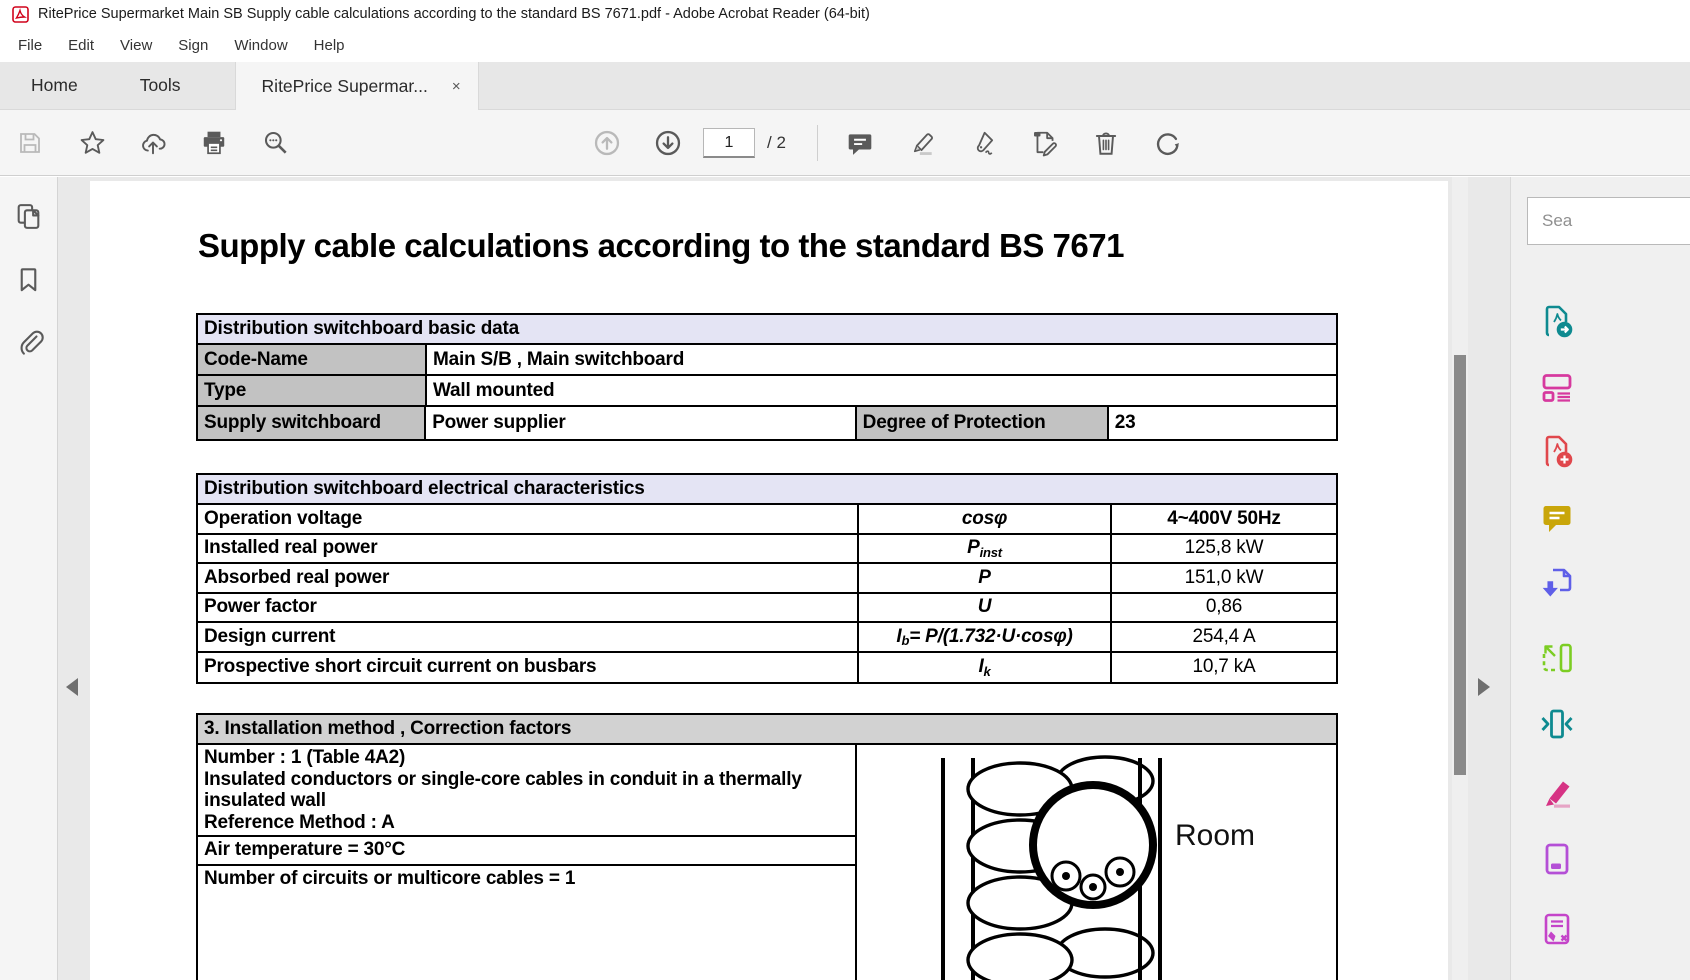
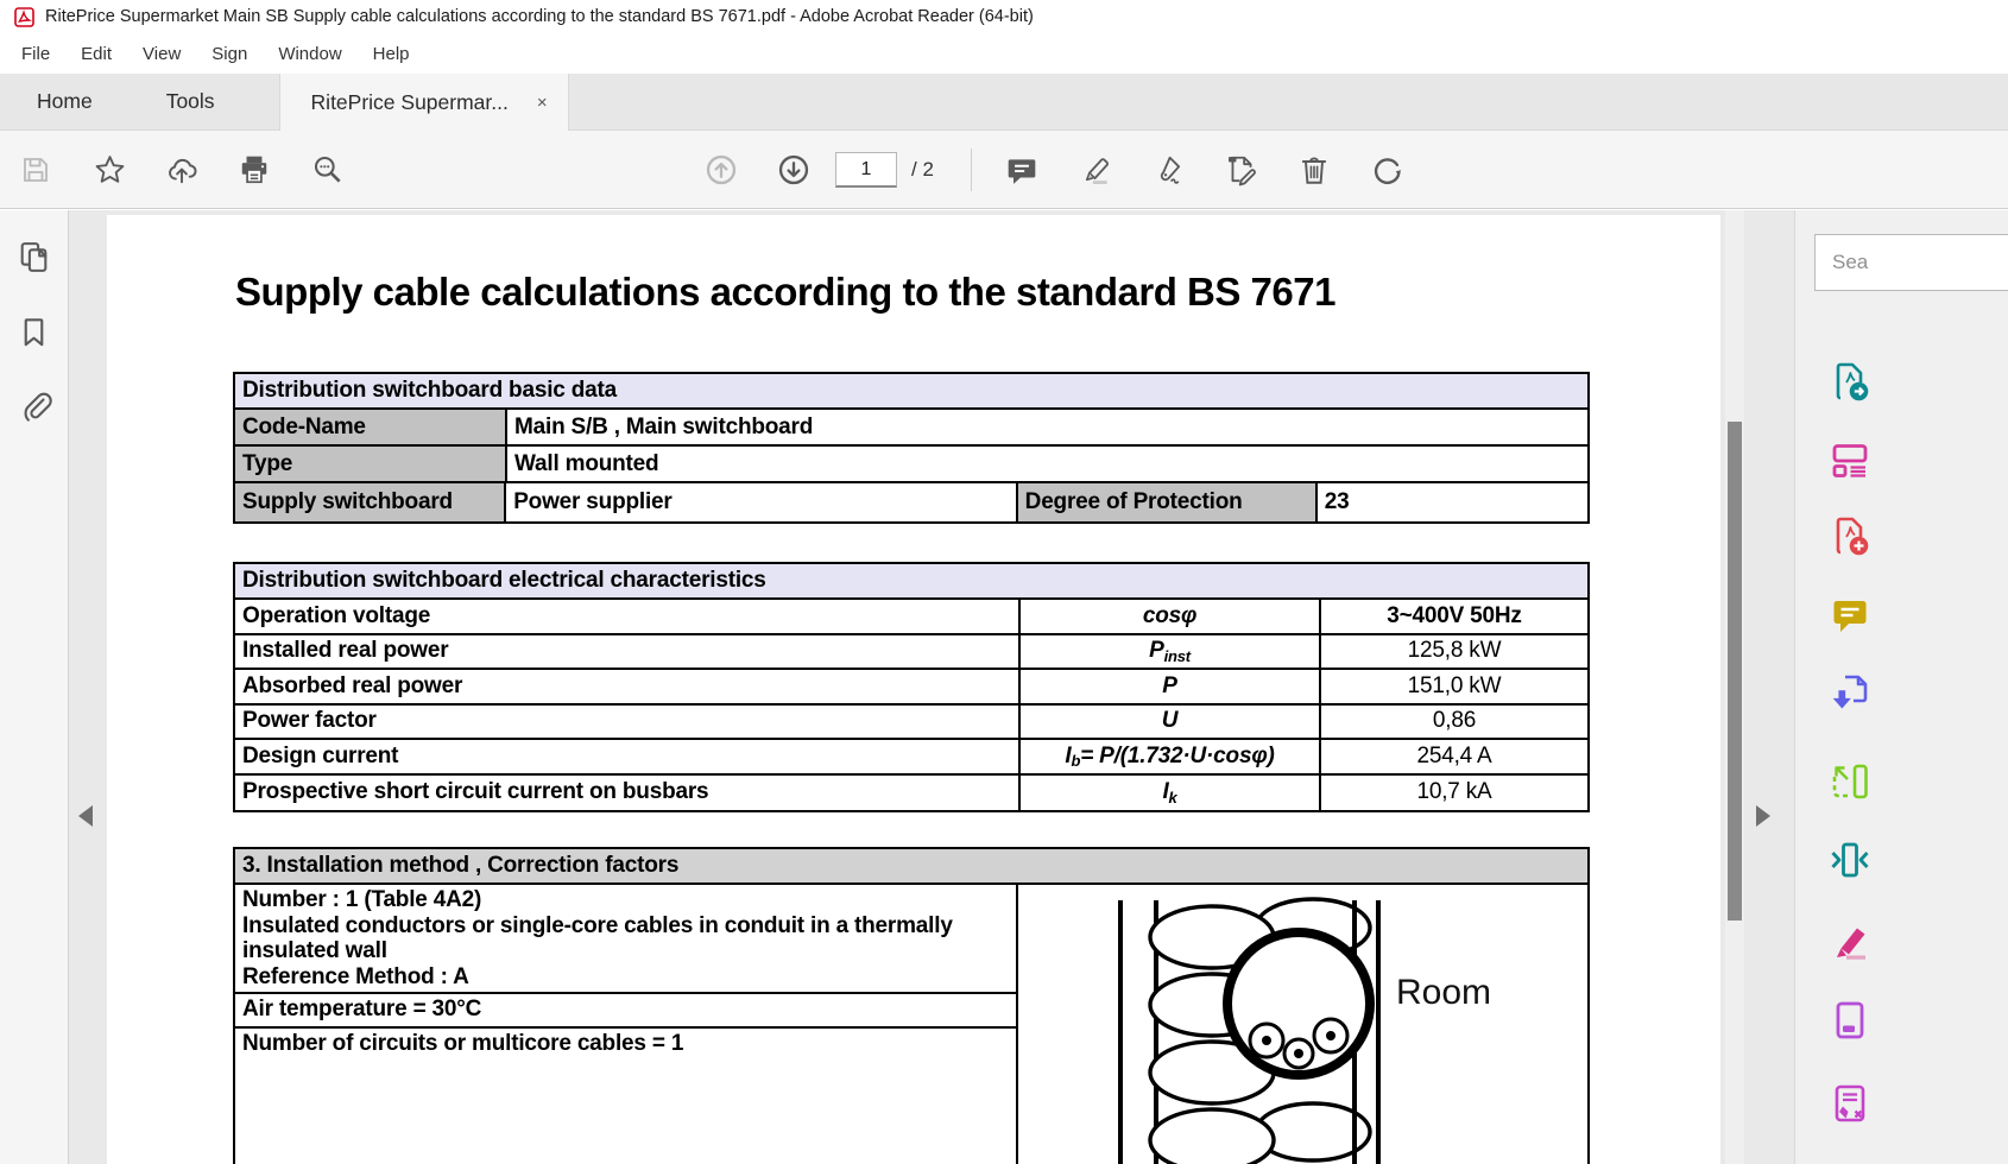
  RitePrice Supermarket Main SB Supply cable calculations according to the standard BS 7671.pdf - Adobe Acrobat Reader (64-bit)
  File
  Edit
  View
  Sign
  Window
  Help
  Home
  Tools
  RitePrice Supermar...
  ×
  1
  / 2
  Supply cable calculations according to the standard BS 7671
  Distribution switchboard basic data
  Code-Name
  Main S/B , Main switchboard
  Type
  Wall mounted
  Supply switchboard
  Power supplier
  Degree of Protection
  23
  Distribution switchboard electrical characteristics
  Operation voltage
  cosφ
- 4~400V 50Hz
+ 3~400V 50Hz
  Installed real power
  P
  inst
  125,8 kW
  Absorbed real power
  P
  151,0 kW
  Power factor
  U
  0,86
  Design current
  I
  b
  = P/(1.732·U·cosφ)
  254,4 A
  Prospective short circuit current on busbars
  I
  k
  10,7 kA
  3. Installation method , Correction factors
  Number : 1 (Table 4A2)
  Insulated conductors or single-core cables in conduit in a thermally insulated wall
  Reference Method : A
  Air temperature = 30°C
  Number of circuits or multicore cables = 1
  Room
  Sea
